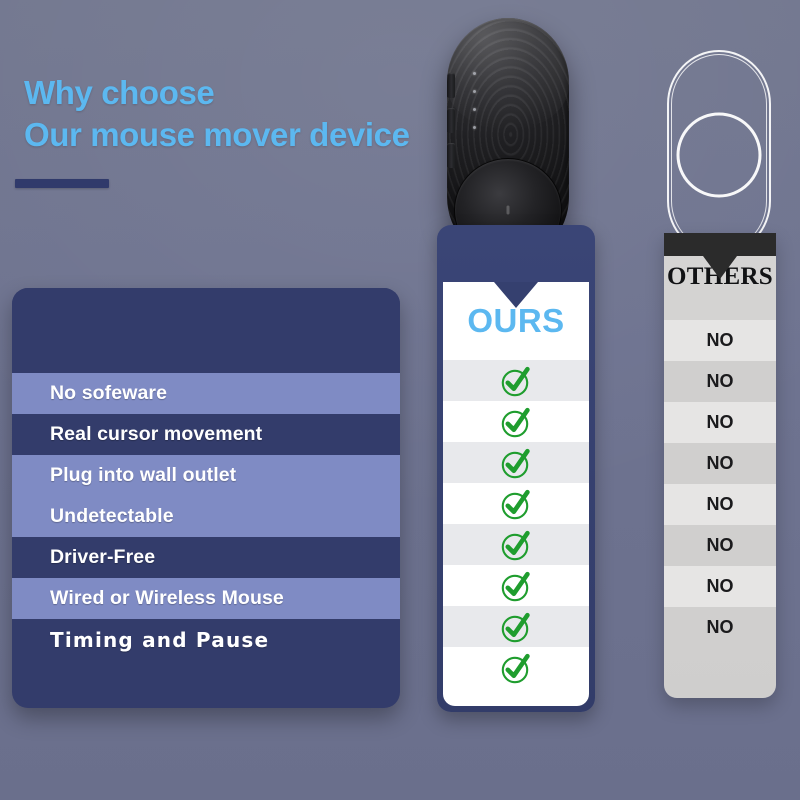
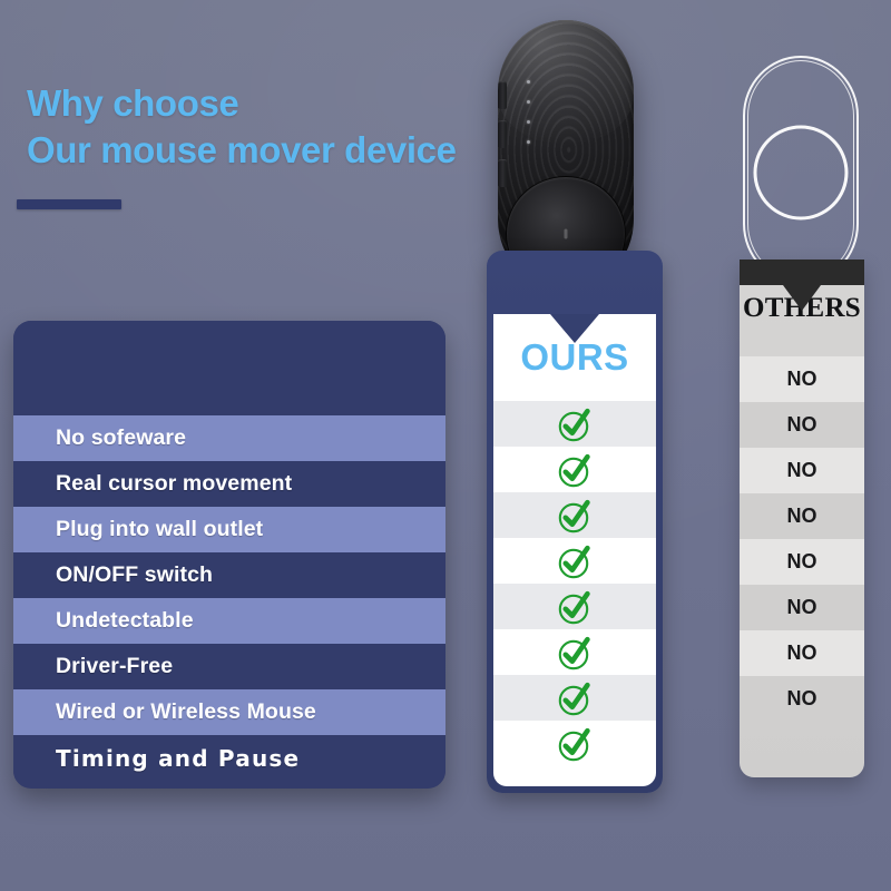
  Why choose
  Our mouse mover device
  No sofeware
  Real cursor movement
  Plug into wall outlet
+ ON/OFF switch
  Undetectable
  Driver-Free
  Wired or Wireless Mouse
  Timing and Pause
  OURS
  OTHERS
  NO
  NO
  NO
  NO
  NO
  NO
  NO
  NO
